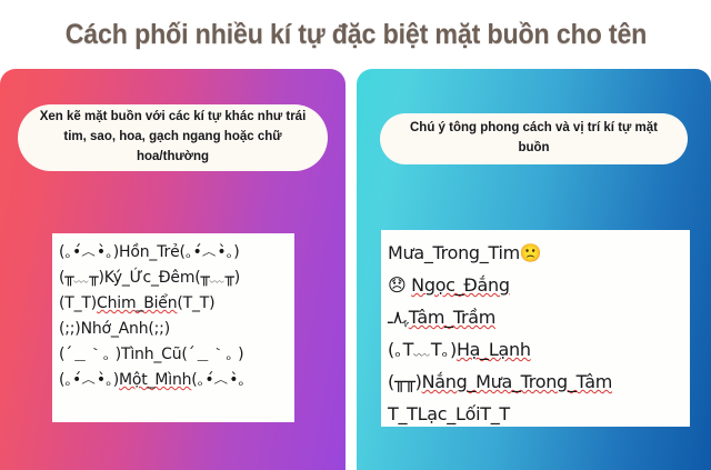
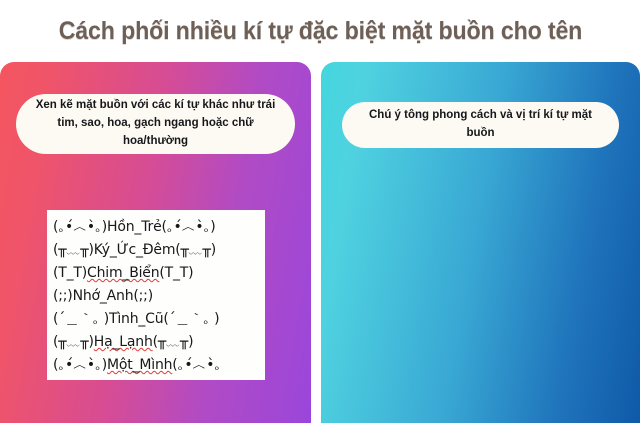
  Cách phối nhiều kí tự đặc biệt mặt buồn cho tên
  Xen kẽ mặt buồn với các kí tự khác như trái tim, sao, hoa, gạch ngang hoặc chữ hoa/thường
  (｡•́︿•̀｡)Hồn_Trẻ(｡•́︿•̀｡)
  (╥﹏╥)Ký_Ức_Đêm(╥﹏╥)
  (T_T)Chim_Biển(T_T)
  (;;)Nhớ_Anh(;;)
  (´＿｀｡ )Tình_Cũ(´＿｀｡ )
+ (╥﹏╥)Hạ_Lạnh(╥﹏╥)
  (｡•́︿•̀｡)Một_Mình(｡•́︿•̀｡
  Chú ý tông phong cách và vị trí kí tự mặt buồn
- Mưa_Trong_Tim🙁
- 😞 Ngọc_Đắng
- ﮩ٨ـ Tâm_Trầm
- (｡T﹏T｡)Hạ_Lạnh
- (╥╥)Nắng_Mưa_Trong_Tâm
- T_TLạc_LốiT_T
